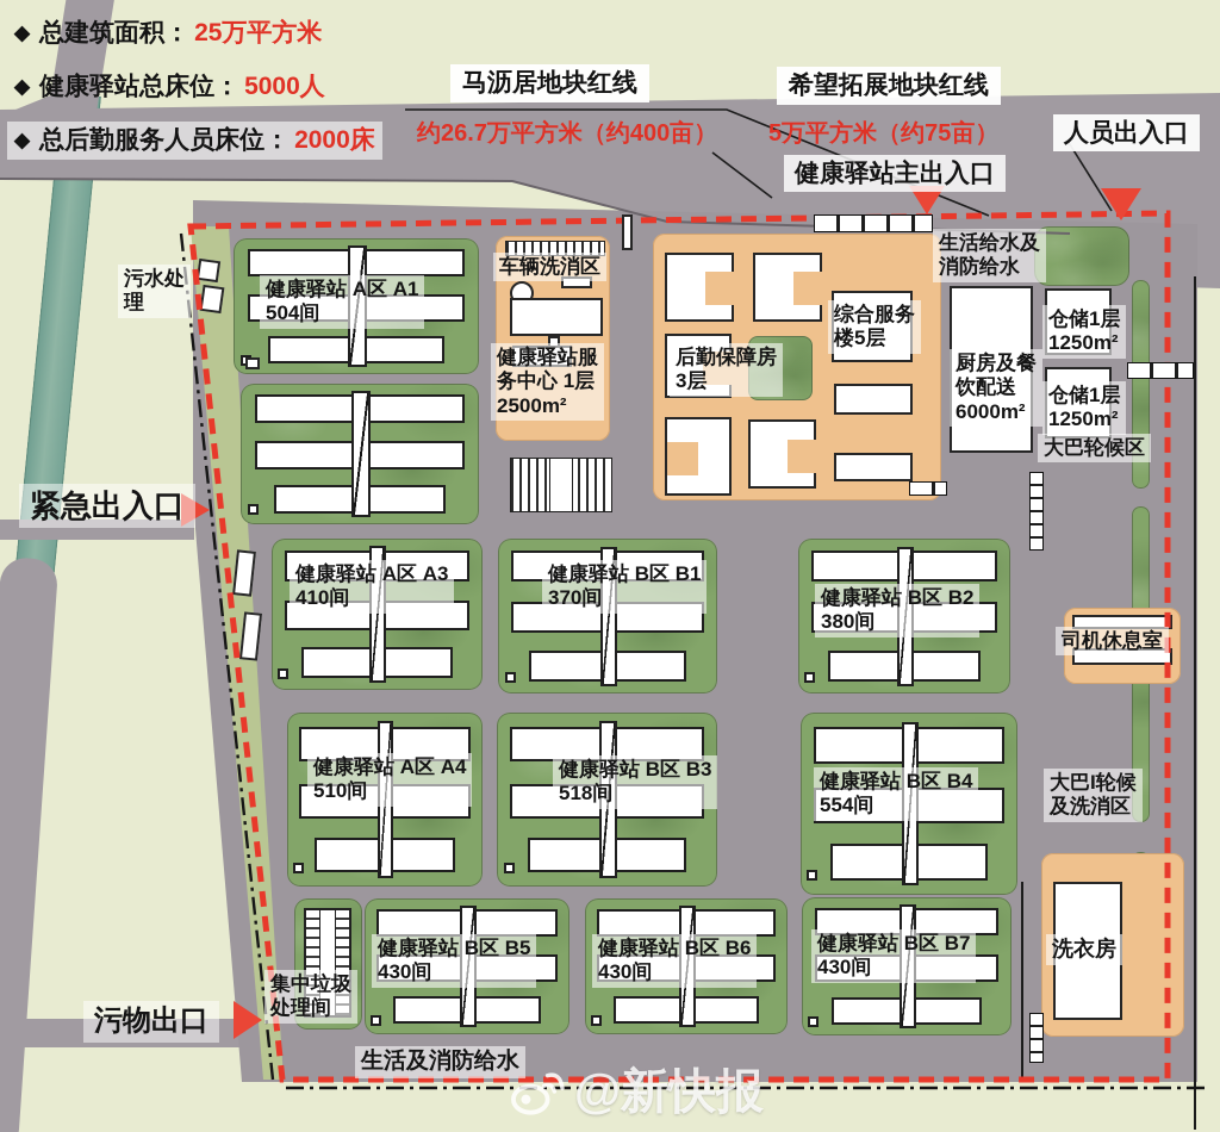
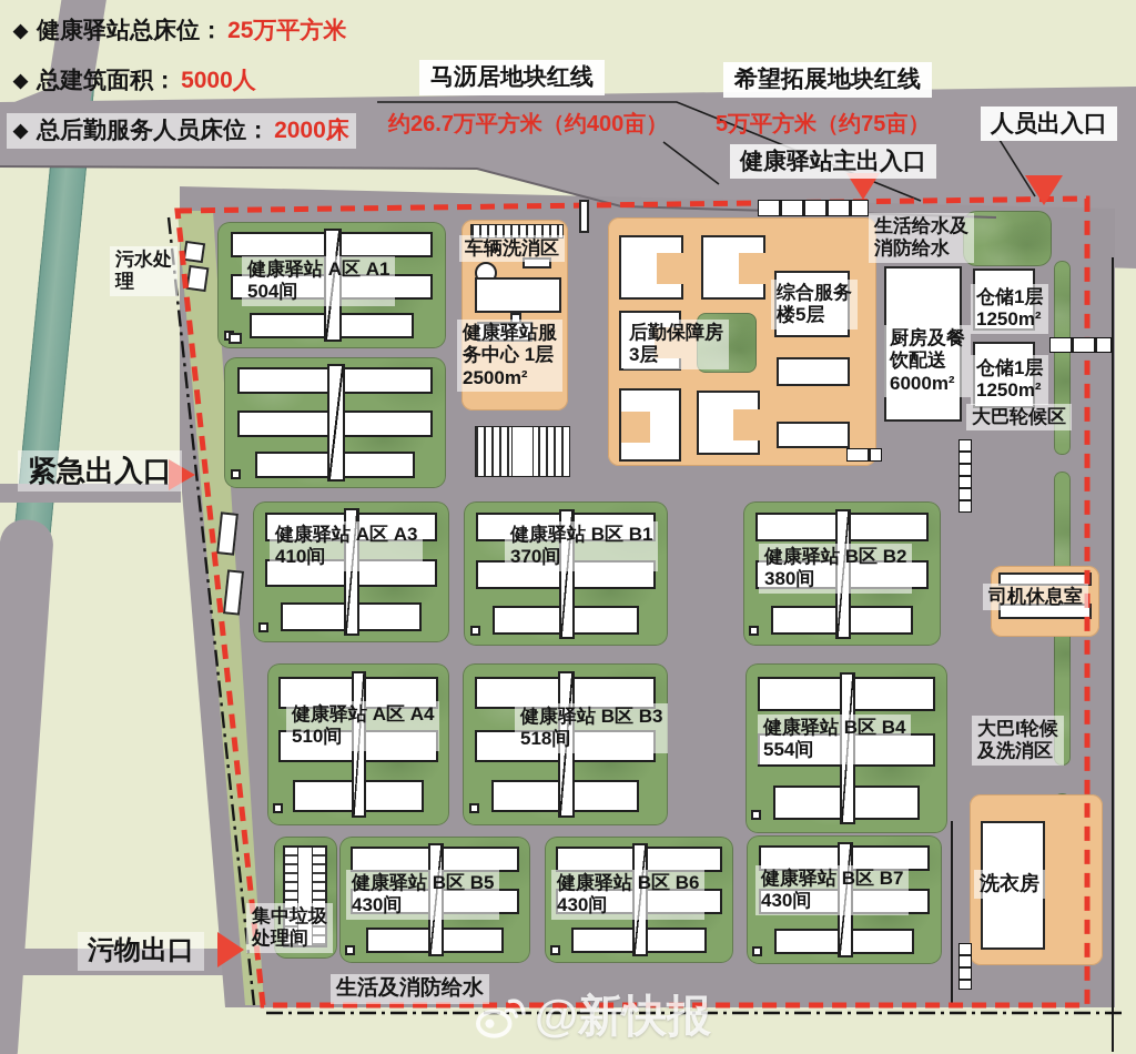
  健康驿站 A区 A1
  504间
  健康驿站 A区 A3
  410间
  健康驿站 B区 B1
  370间
  健康驿站 B区 B2
  380间
  健康驿站 A区 A4
  510间
  健康驿站 B区 B3
  518间
  健康驿站 B区 B4
  554间
  健康驿站 B区 B5
  430间
  健康驿站 B区 B6
  430间
  健康驿站 B区 B7
  430间
  污水处
  理
  车辆洗消区
  健康驿站服
  务中心 1层
  2500m²
  后勤保障房
  3层
  综合服务
  楼5层
  生活给水及
  消防给水
  厨房及餐
  饮配送
  6000m²
  仓储1层
  1250m²
  仓储1层
  1250m²
  大巴轮候区
  司机休息室
  大巴I轮候
  及洗消区
  洗衣房
  集中垃圾
  处理间
  生活及消防给水
  人员出入口
  健康驿站主出入口
  紧急出入口
  污物出口
  马沥居地块红线
  约26.7万平方米（约400亩）
  希望拓展地块红线
  5万平方米（约75亩）
  ◆
- 总建筑面积：
+ 健康驿站总床位：
  25万平方米
  ◆
- 健康驿站总床位：
+ 总建筑面积：
  5000人
  ◆
  总后勤服务人员床位：
  2000床
  @新快报
